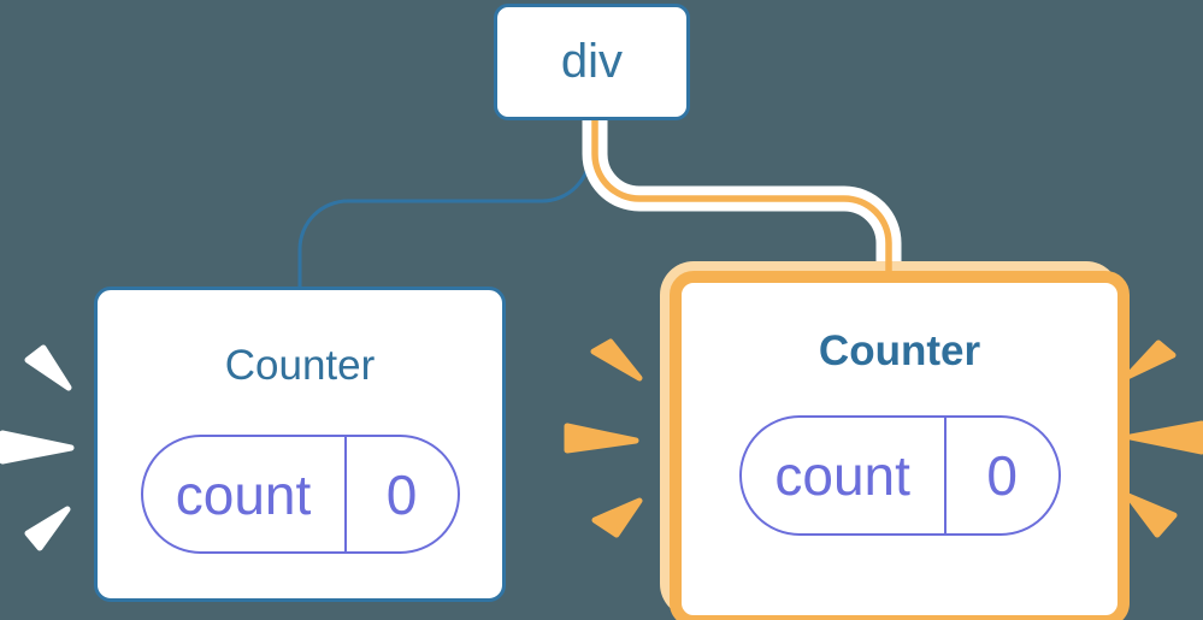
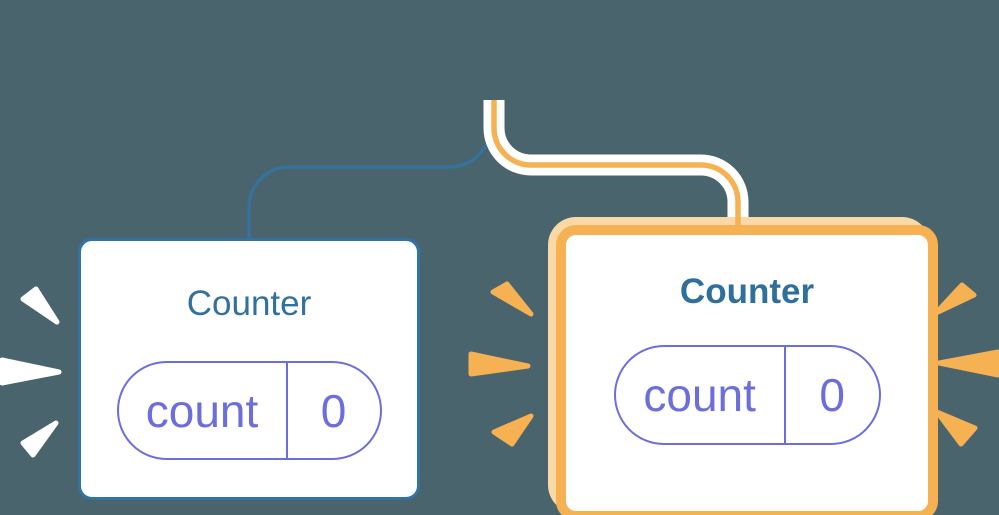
- div
  Counter
  count
  0
  Counter
  count
  0
